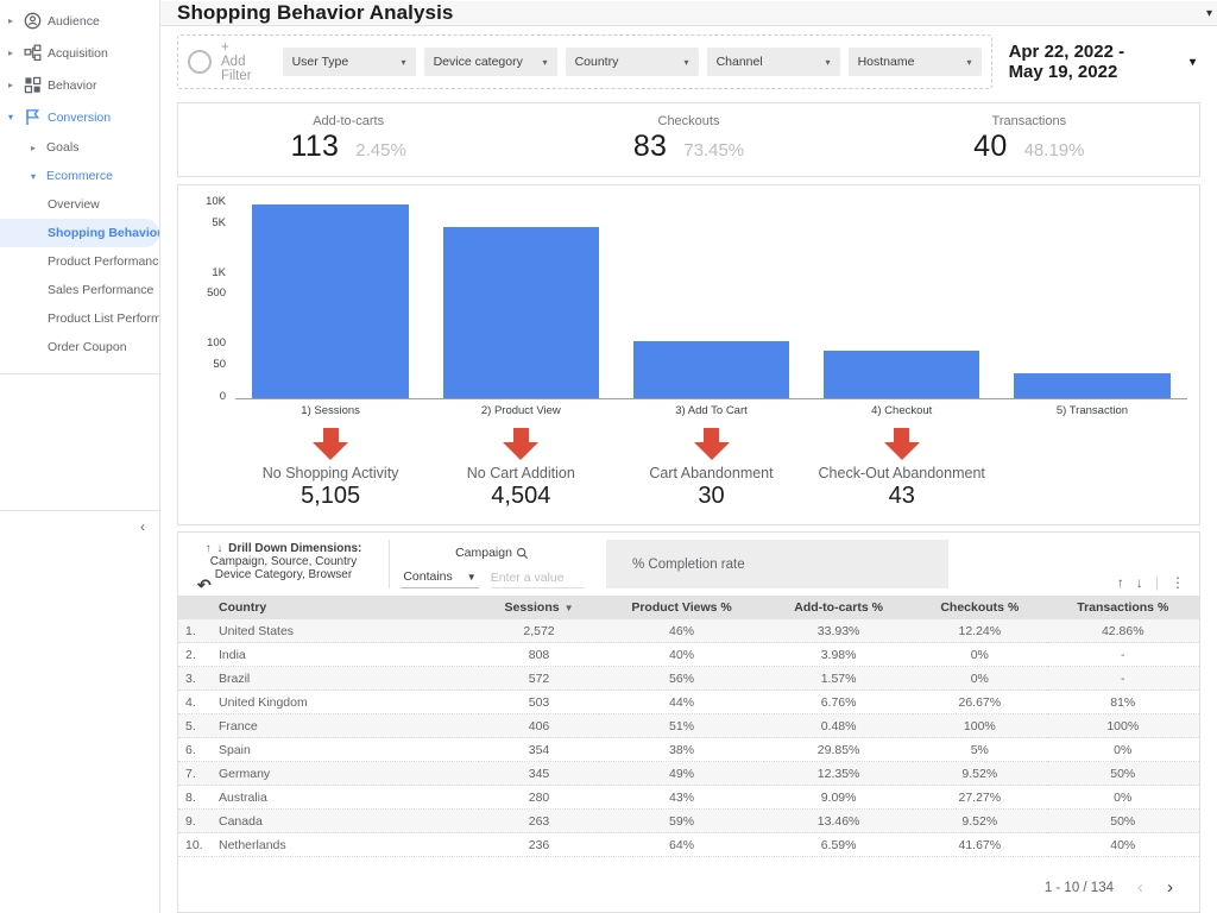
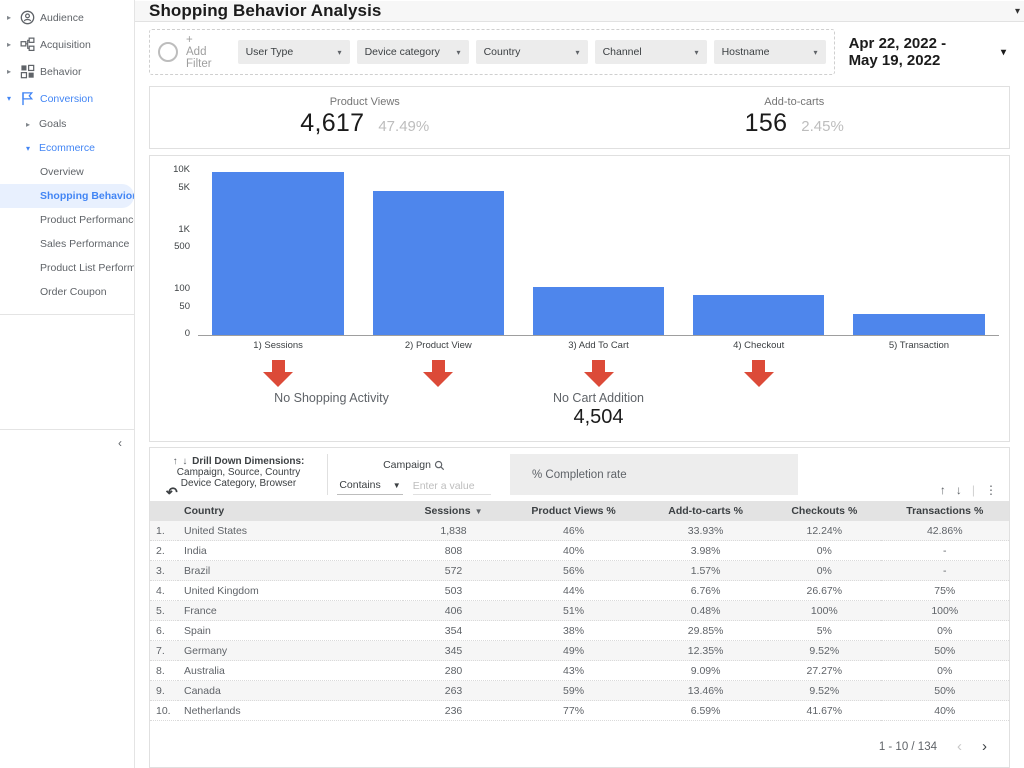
  ▸
  Audience
  ▸
  Acquisition
  ▸
  Behavior
  ▾
  Conversion
  ▸
  Goals
  ▾
  Ecommerce
  Overview
  Shopping Behavio
  Product Performanc
  Sales Performance
  Product List Perform
  Order Coupon
  ‹
  Shopping Behavior Analysis
  ▾
  + Add Filter
  User Type
  ▾
  Device category
  ▾
  Country
  ▾
  Channel
  ▾
  Hostname
  ▾
  Apr 22, 2022 - May 19, 2022
  ▾
+ Product Views
+ 4,617
+ 47.49%
  Add-to-carts
- 113
+ 156
  2.45%
- Checkouts
- 83
- 73.45%
- Transactions
- 40
- 48.19%
  10K
  5K
  1K
  500
  100
  50
  0
  1) Sessions
  2) Product View
  3) Add To Cart
  4) Checkout
  5) Transaction
  No Shopping Activity
- 5,105
  No Cart Addition
  4,504
- Cart Abandonment
- 30
- Check-Out Abandonment
- 43
  ↑ ↓ Drill Down Dimensions:
  Campaign, Source, Country
  Device Category, Browser
  ↶
  Campaign
  Contains
  ▼
  Enter a value
  % Completion rate
  ↑
  ↓
  |
  ⋮
  	Country	Sessions ▼	Product Views %	Add-to-carts %	Checkouts %	Transactions %
- 1.	United States	2,572	46%	33.93%	12.24%	42.86%
+ 1.	United States	1,838	46%	33.93%	12.24%	42.86%
  2.	India	808	40%	3.98%	0%	-
  3.	Brazil	572	56%	1.57%	0%	-
- 4.	United Kingdom	503	44%	6.76%	26.67%	81%
+ 4.	United Kingdom	503	44%	6.76%	26.67%	75%
  5.	France	406	51%	0.48%	100%	100%
  6.	Spain	354	38%	29.85%	5%	0%
  7.	Germany	345	49%	12.35%	9.52%	50%
  8.	Australia	280	43%	9.09%	27.27%	0%
  9.	Canada	263	59%	13.46%	9.52%	50%
- 10.	Netherlands	236	64%	6.59%	41.67%	40%
+ 10.	Netherlands	236	77%	6.59%	41.67%	40%
  1 - 10 / 134
  ‹
  ›
